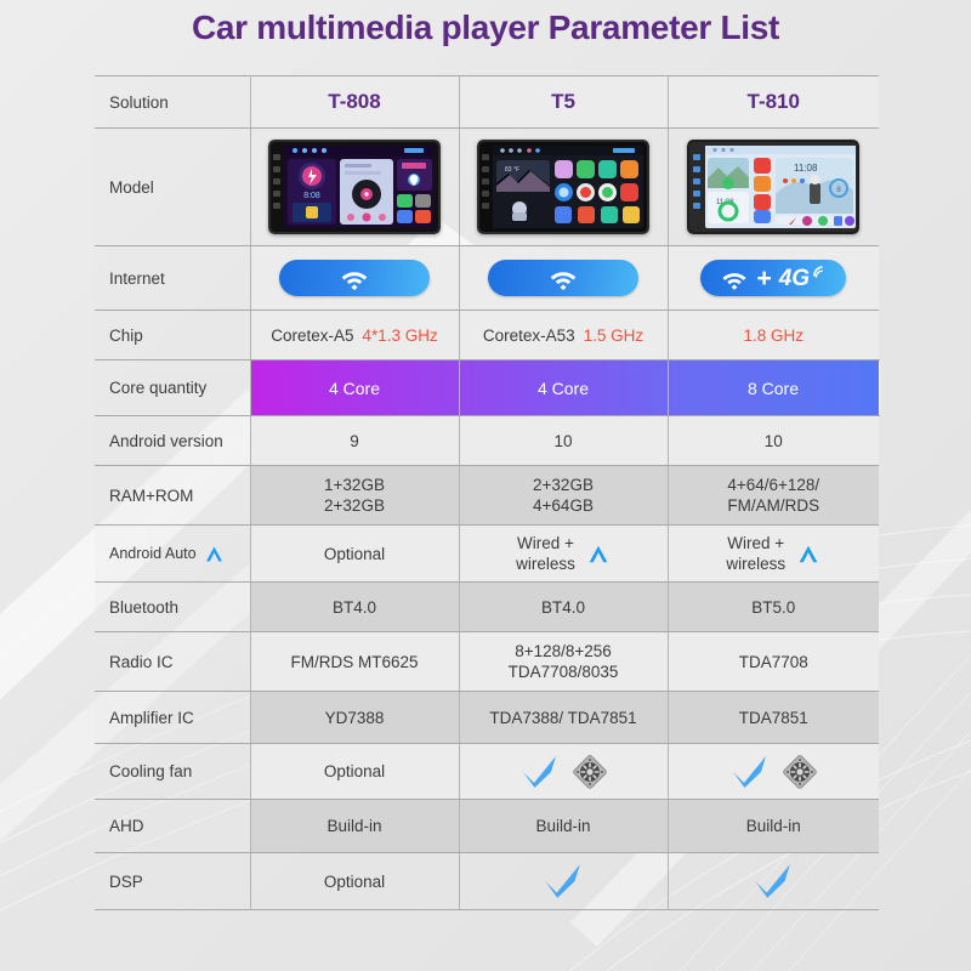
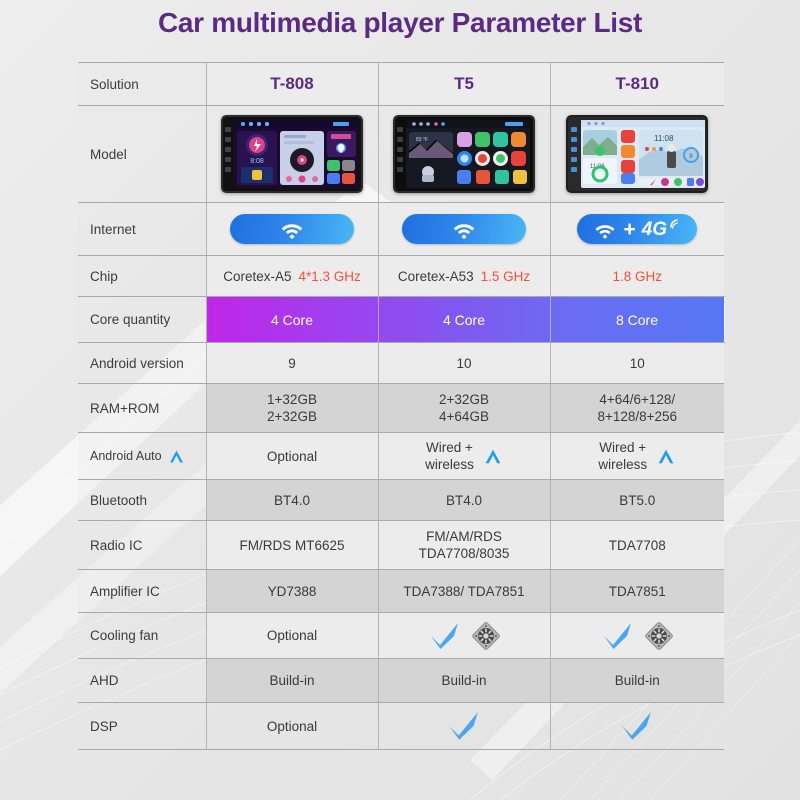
  Car multimedia player Parameter List
  Solution	T-808	T5	T-810
  Internet			+ 4G
  Chip	Coretex-A5 4*1.3 GHz	Coretex-A53 1.5 GHz	1.8 GHz
  Core quantity	4 Core	4 Core	8 Core
  Android version	9	10	10
- RAM+ROM	1+32GB 2+32GB	2+32GB 4+64GB	4+64/6+128/ FM/AM/RDS
+ RAM+ROM	1+32GB 2+32GB	2+32GB 4+64GB	4+64/6+128/ 8+128/8+256
  Android Auto	Optional	Wired + wireless	Wired + wireless
  Bluetooth	BT4.0	BT4.0	BT5.0
- Radio IC	FM/RDS MT6625	8+128/8+256 TDA7708/8035	TDA7708
+ Radio IC	FM/RDS MT6625	FM/AM/RDS TDA7708/8035	TDA7708
  Amplifier IC	YD7388	TDA7388/ TDA7851	TDA7851
  Cooling fan	Optional
  AHD	Build-in	Build-in	Build-in
  DSP	Optional
